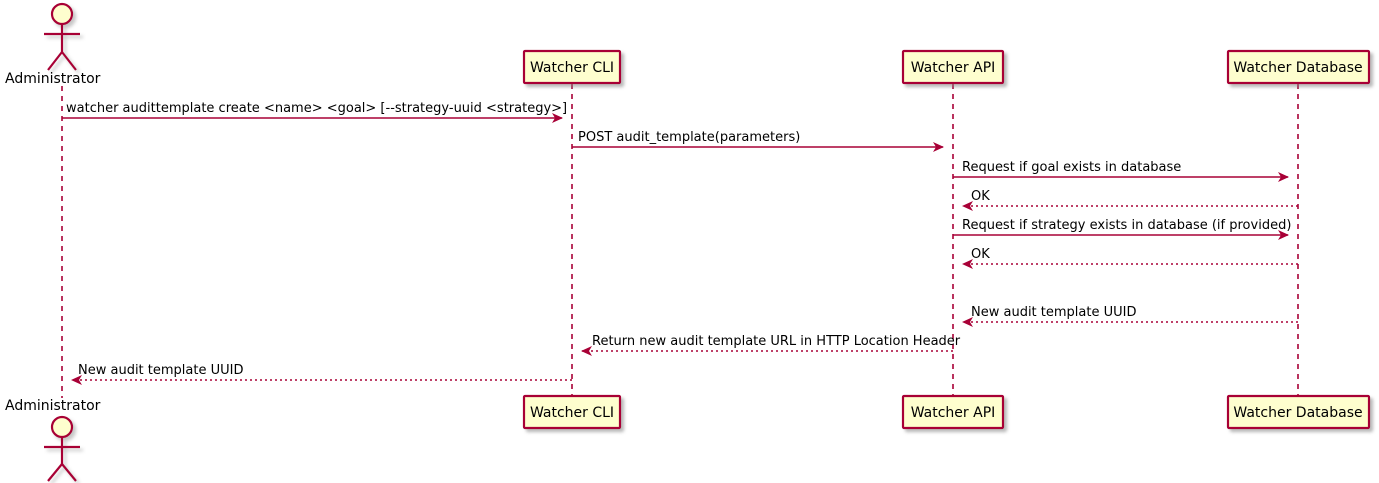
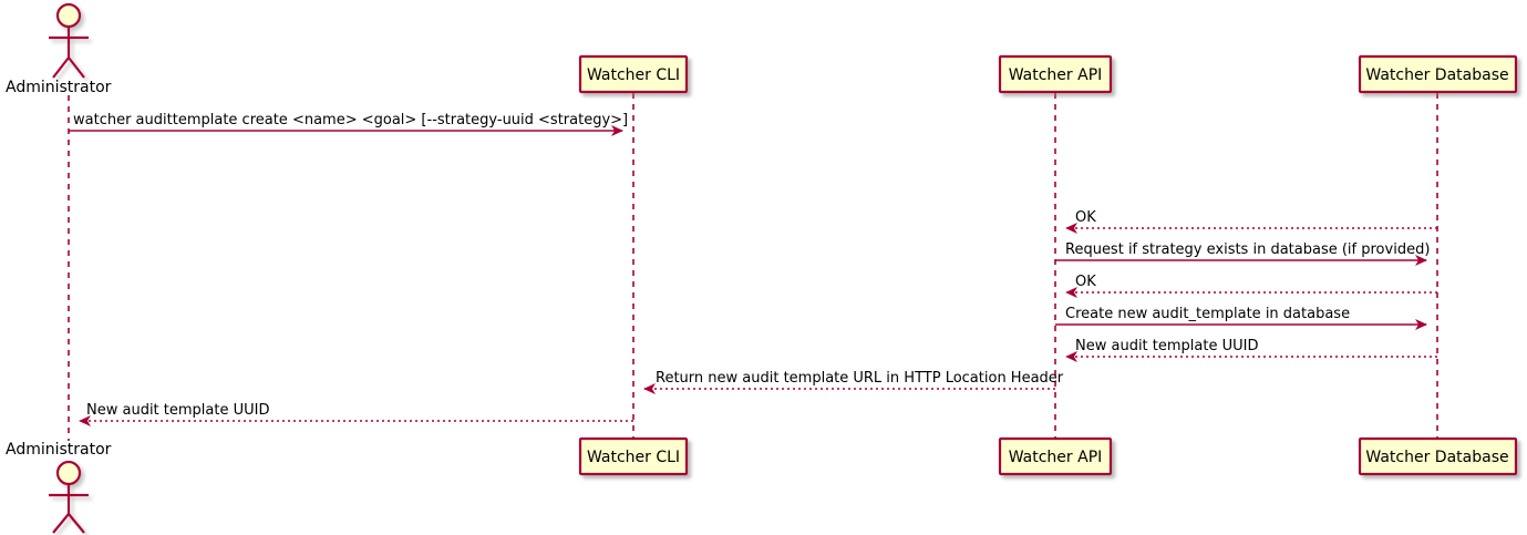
  Administrator
  Administrator
  Watcher CLI
  Watcher API
  Watcher Database
  Watcher CLI
  Watcher API
  Watcher Database
  watcher audittemplate create <name> <goal> [--strategy-uuid <strategy>]
- POST audit_template(parameters)
- Request if goal exists in database
  OK
  Request if strategy exists in database (if provided)
  OK
+ Create new audit_template in database
  New audit template UUID
  Return new audit template URL in HTTP Location Header
  New audit template UUID
